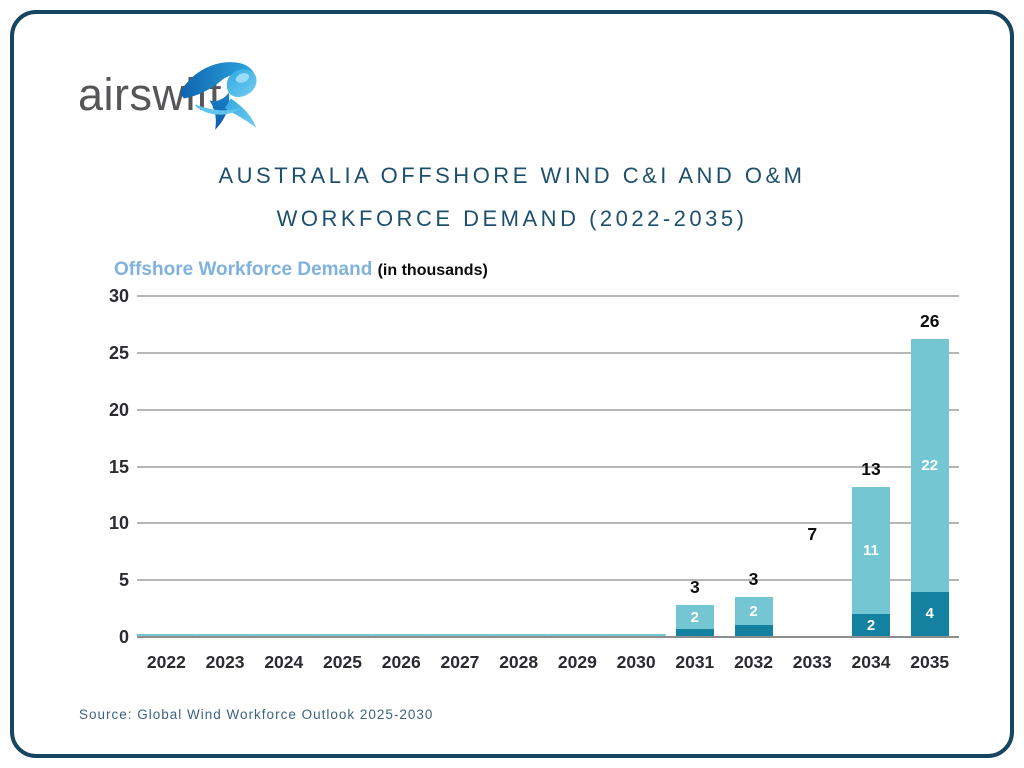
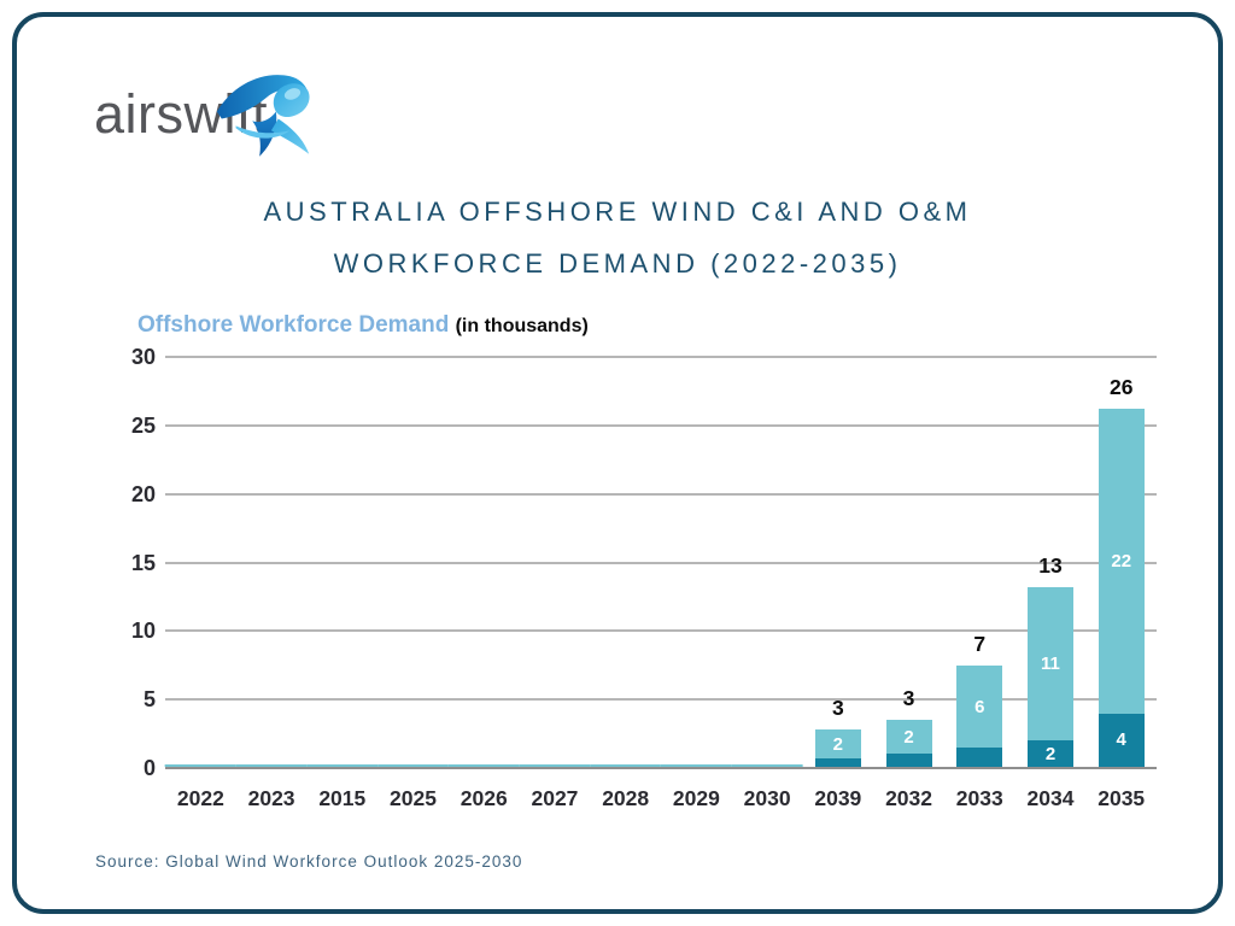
  airswft
  AUSTRALIA OFFSHORE WIND C&I AND O&M
  WORKFORCE DEMAND (2022-2035)
  Offshore Workforce Demand (in thousands)
  0
  5
  10
  15
  20
  25
  30
  2
  3
  2
  3
+ 6
  7
  2
  11
  13
  4
  22
  26
  2022
  2023
- 2024
+ 2015
  2025
  2026
  2027
  2028
  2029
  2030
- 2031
+ 2039
  2032
  2033
  2034
  2035
  Source: Global Wind Workforce Outlook 2025-2030
